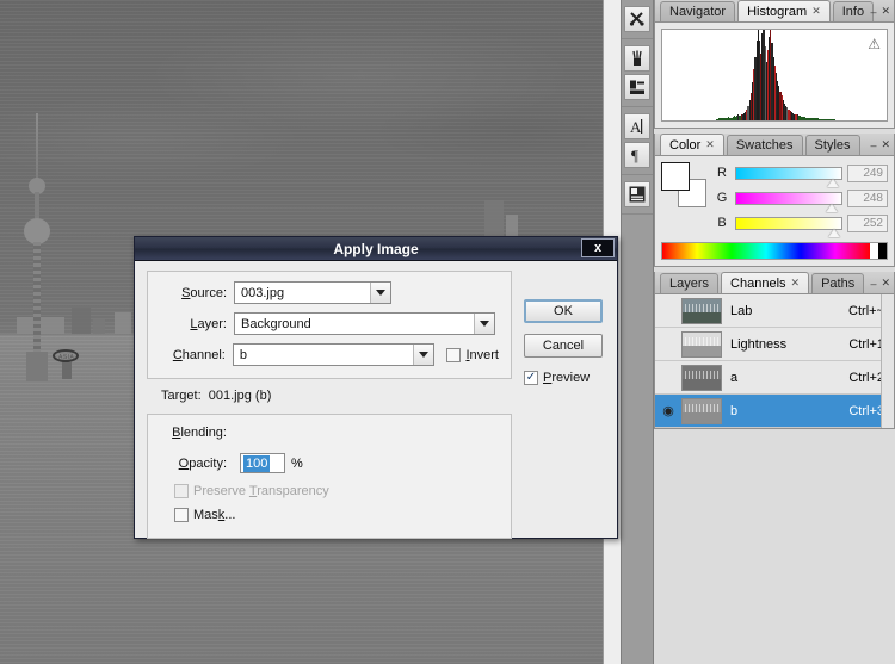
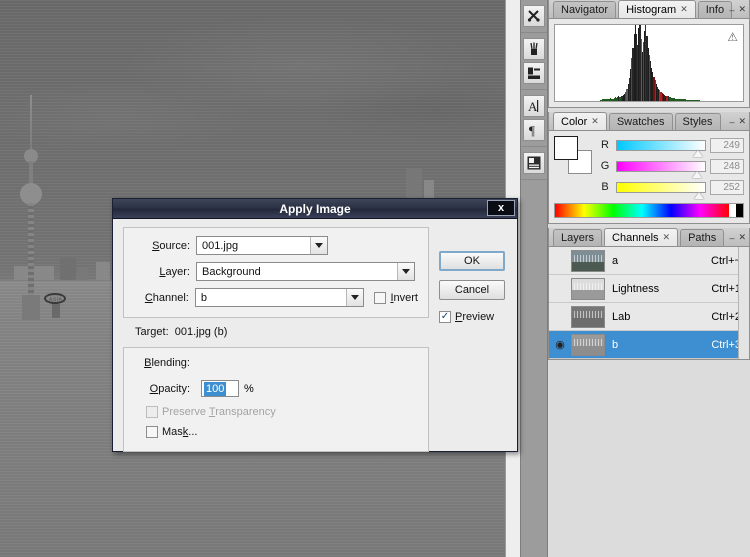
  A
  ¶
  Navigator
  Histogram
  ✕
  Info
  –
  ✕
  ⚠
  Color
  ✕
  Swatches
  Styles
  –
  ✕
  R
  249
  G
  248
  B
  252
  Layers
  Channels
  ✕
  Paths
  –
  ✕
- Lab
+ a
  Ctrl+
  Lightness
  Ctrl+
- a
+ Lab
  Ctrl+
  ◉
  b
  Ctrl+
  Apply Image
  x
  Source:
- 003.jpg
+ 001.jpg
  Layer:
  Background
  Channel:
  b
  Invert
  Target: 001.jpg (b)
  Blending:
  Opacity:
  100
  %
  Preserve Transparency
  Mask...
  OK
  Cancel
  ✓
  Preview
